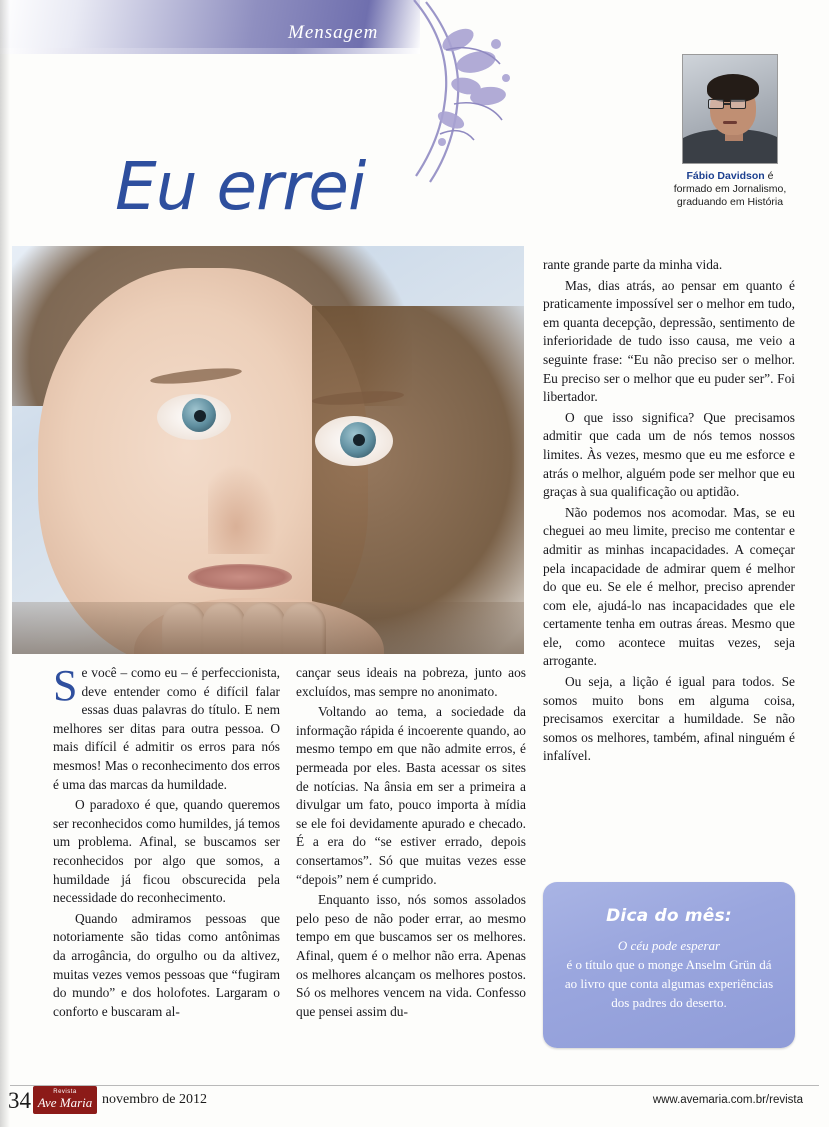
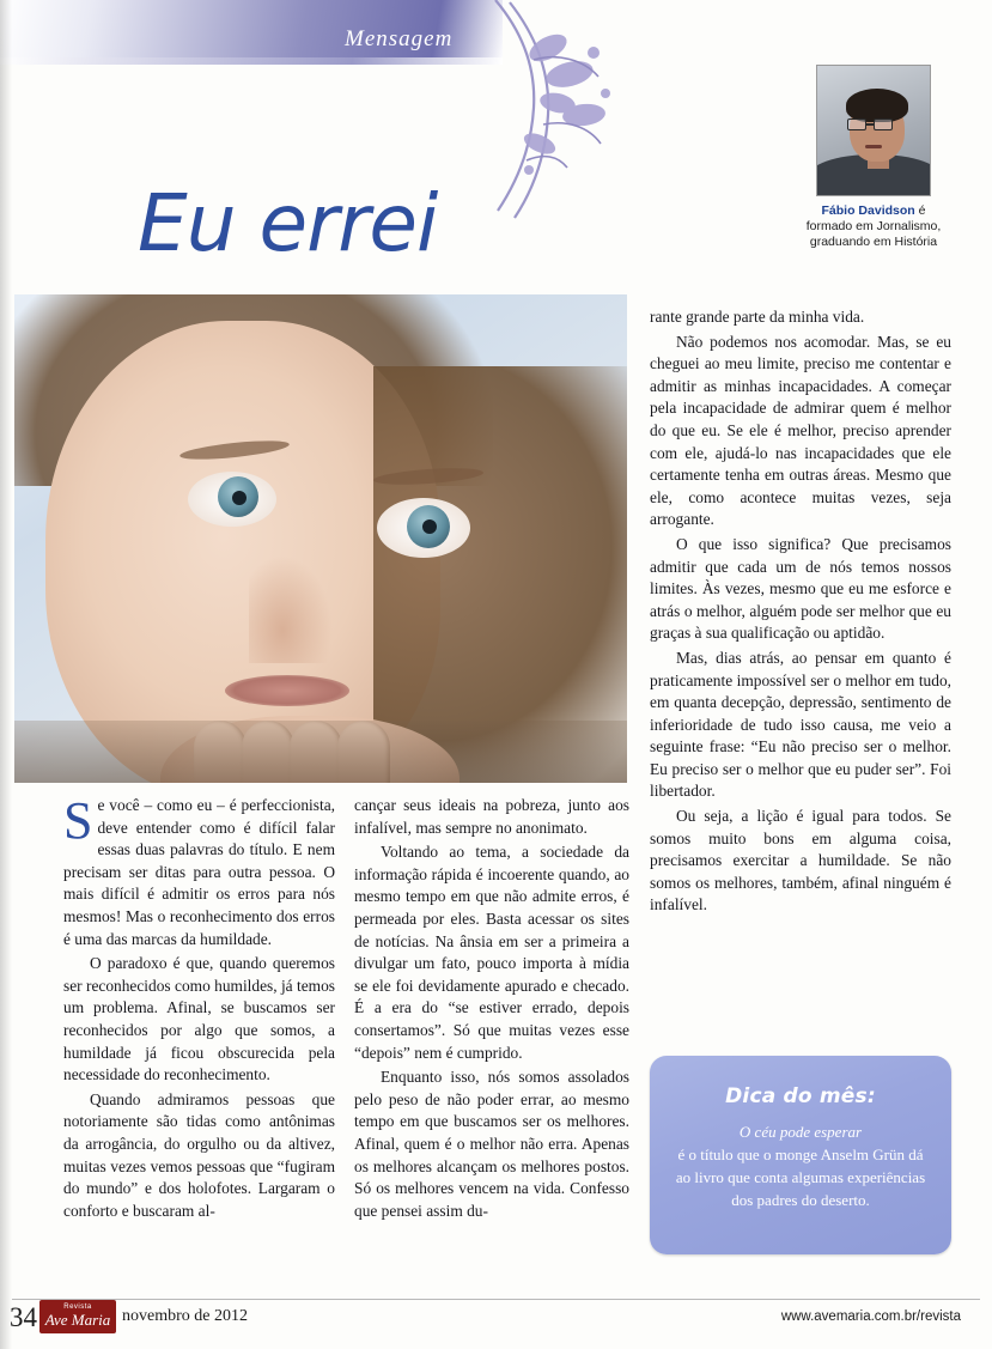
  Mensagem
  Eu errei
  Fábio Davidson é
  formado em Jornalismo,
  graduando em História
  S
- e você – como eu – é perfeccionista, deve entender como é difícil falar essas duas palavras do título. E nem melhores ser ditas para outra pessoa. O mais difícil é admitir os erros para nós mesmos! Mas o reconhecimento dos erros é uma das marcas da humildade.
+ e você – como eu – é perfeccionista, deve entender como é difícil falar essas duas palavras do título. E nem precisam ser ditas para outra pessoa. O mais difícil é admitir os erros para nós mesmos! Mas o reconhecimento dos erros é uma das marcas da humildade.
  O paradoxo é que, quando queremos ser reconhecidos como humildes, já temos um problema. Afinal, se buscamos ser reconhecidos por algo que somos, a humildade já ficou obscurecida pela necessidade do reconhecimento.
  Quando admiramos pessoas que notoriamente são tidas como antônimas da arrogância, do orgulho ou da altivez, muitas vezes vemos pessoas que “fugiram do mundo” e dos holofotes. Largaram o conforto e buscaram al-
- cançar seus ideais na pobreza, junto aos excluídos, mas sempre no anonimato.
+ cançar seus ideais na pobreza, junto aos infalível, mas sempre no anonimato.
  Voltando ao tema, a sociedade da informação rápida é incoerente quando, ao mesmo tempo em que não admite erros, é permeada por eles. Basta acessar os sites de notícias. Na ânsia em ser a primeira a divulgar um fato, pouco importa à mídia se ele foi devidamente apurado e checado. É a era do “se estiver errado, depois consertamos”. Só que muitas vezes esse “depois” nem é cumprido.
  Enquanto isso, nós somos assolados pelo peso de não poder errar, ao mesmo tempo em que buscamos ser os melhores. Afinal, quem é o melhor não erra. Apenas os melhores alcançam os melhores postos. Só os melhores vencem na vida. Confesso que pensei assim du-
  rante grande parte da minha vida.
- Mas, dias atrás, ao pensar em quanto é praticamente impossível ser o melhor em tudo, em quanta decepção, depressão, sentimento de inferioridade de tudo isso causa, me veio a seguinte frase: “Eu não preciso ser o melhor. Eu preciso ser o melhor que eu puder ser”. Foi libertador.
+ Não podemos nos acomodar. Mas, se eu cheguei ao meu limite, preciso me contentar e admitir as minhas incapacidades. A começar pela incapacidade de admirar quem é melhor do que eu. Se ele é melhor, preciso aprender com ele, ajudá-lo nas incapacidades que ele certamente tenha em outras áreas. Mesmo que ele, como acontece muitas vezes, seja arrogante.
  O que isso significa? Que precisamos admitir que cada um de nós temos nossos limites. Às vezes, mesmo que eu me esforce e atrás o melhor, alguém pode ser melhor que eu graças à sua qualificação ou aptidão.
- Não podemos nos acomodar. Mas, se eu cheguei ao meu limite, preciso me contentar e admitir as minhas incapacidades. A começar pela incapacidade de admirar quem é melhor do que eu. Se ele é melhor, preciso aprender com ele, ajudá-lo nas incapacidades que ele certamente tenha em outras áreas. Mesmo que ele, como acontece muitas vezes, seja arrogante.
+ Mas, dias atrás, ao pensar em quanto é praticamente impossível ser o melhor em tudo, em quanta decepção, depressão, sentimento de inferioridade de tudo isso causa, me veio a seguinte frase: “Eu não preciso ser o melhor. Eu preciso ser o melhor que eu puder ser”. Foi libertador.
  Ou seja, a lição é igual para todos. Se somos muito bons em alguma coisa, precisamos exercitar a humildade. Se não somos os melhores, também, afinal ninguém é infalível.
  Dica do mês:
  O céu pode esperar
  é o título que o monge Anselm Grün dá ao livro que conta algumas experiências dos padres do deserto.
  34
  Ave Maria
  novembro de 2012
  www.avemaria.com.br/revista
